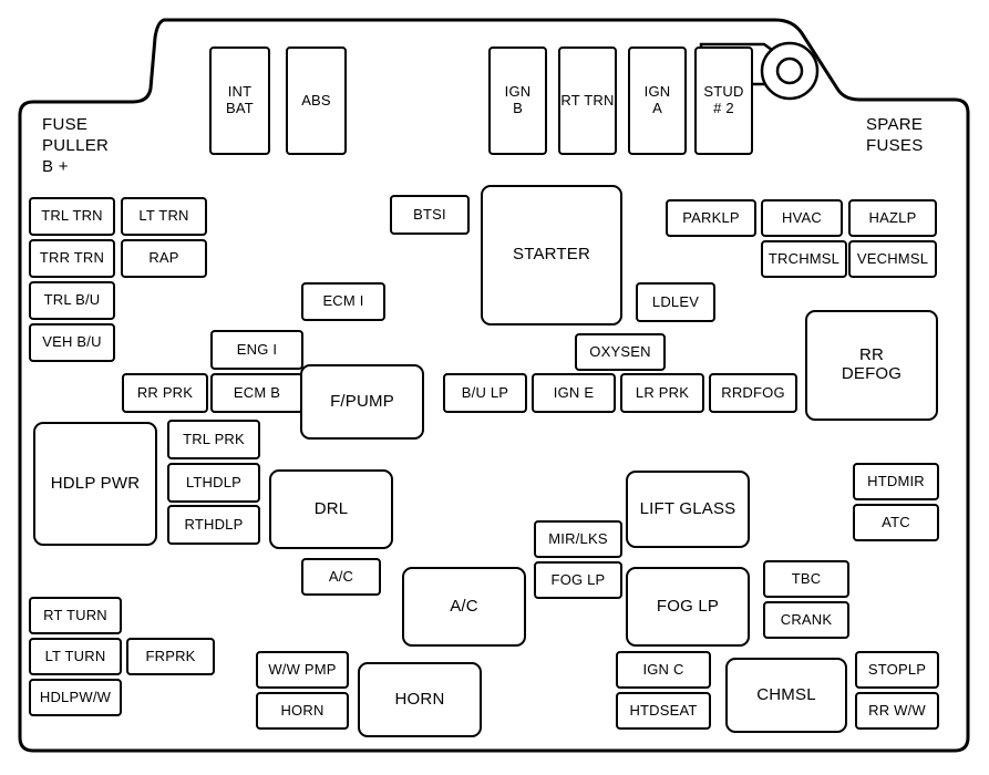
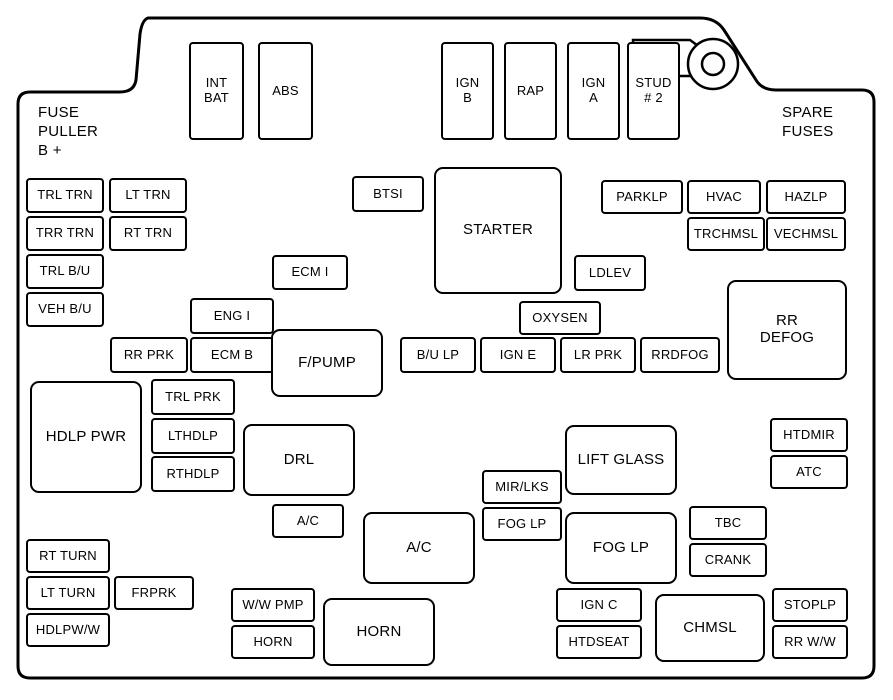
  FUSE
  PULLER
  B +
  SPARE
  FUSES
  INT
  BAT
  ABS
  IGN
  B
- RT TRN
+ RAP
  IGN
  A
  STUD
  # 2
  TRL TRN
  LT TRN
  TRR TRN
- RAP
+ RT TRN
  TRL B/U
  VEH B/U
  BTSI
  STARTER
  LDLEV
  OXYSEN
  PARKLP
  HVAC
  HAZLP
  TRCHMSL
  VECHMSL
  ECM I
  ENG I
  RR PRK
  ECM B
  F/PUMP
  B/U LP
  IGN E
  LR PRK
  RRDFOG
  RR
  DEFOG
  TRL PRK
  LTHDLP
  RTHDLP
  HDLP PWR
  DRL
  LIFT GLASS
  HTDMIR
  ATC
  A/C
  MIR/LKS
  FOG LP
  A/C
  FOG LP
  TBC
  CRANK
  RT TURN
  LT TURN
  FRPRK
  HDLPW/W
  W/W PMP
  HORN
  HORN
  IGN C
  HTDSEAT
  CHMSL
  STOPLP
  RR W/W
